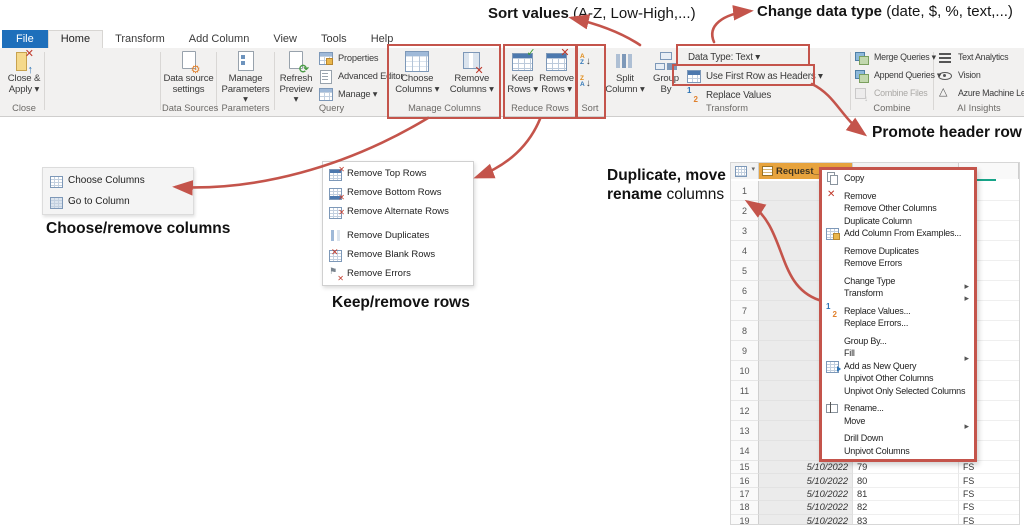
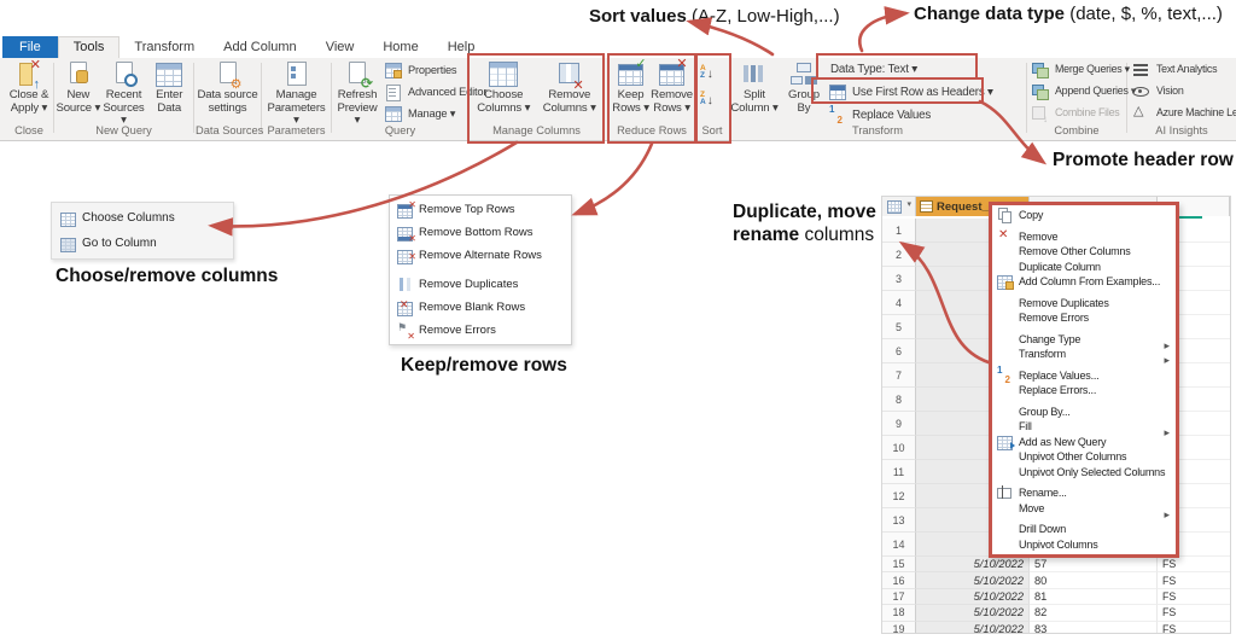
  Sort values (A-Z, Low-High,...)
  Change data type (date, $, %, text,...)
  File
- Home
+ Tools
  Transform
  Add Column
  View
- Tools
+ Home
  Help
  Close & Apply ▾
  Close
+ New Source ▾
+ Recent Sources ▾
+ Enter Data
+ New Query
  Data source settings
  Data Source
  Manage Parameters ▾
  Parameters
  Refresh Preview ▾
  Properties
  Advanced Editor
  Manage ▾
  Query
  Choose Columns ▾
  Remove Columns ▾
  Manage Columns
  Keep Rows ▾
  Remove Rows ▾
  Reduce Rows
  Sort
  Split Column ▾
  Group By
  Data Type: Text ▾
  Use First Row as Headers ▾
  Replace Values
  Transform
  Merge Queries ▾
  Append Queries
  Combine Files
  Combine
  Text Analytics
  Vision
  Azure Machine Le
  AI Insights
  Promote header row
  Request_
  1
  2
  3
  4
  5
  6
  7
  8
  9
  10
  11
  12
  13
  14
  15
  5/10/2022
- 79
+ 57
  FS
  16
  5/10/2022
  80
  FS
  17
  5/10/2022
  81
  FS
  18
  5/10/2022
  82
  FS
  19
  5/10/2022
  83
  FS
  Choose Columns
  Go to Column
  Choose/remove columns
  Remove Top Rows
  Remove Bottom Rows
  Remove Alternate Rows
  Remove Duplicates
  Remove Blank Rows
  Remove Errors
  Keep/remove rows
  Duplicate, move
  rename columns
  Copy
  Remove
  Remove Other Columns
  Duplicate Column
  Add Column From Examples...
  Remove Duplicates
  Remove Errors
  Change Type
  Transform
  Replace Values...
  Replace Errors...
  Group By...
  Fill
  Add as New Query
  Unpivot Other Columns
  Unpivot Only Selected Columns
  Rename...
  Move
  Drill Down
  Unpivot Columns
